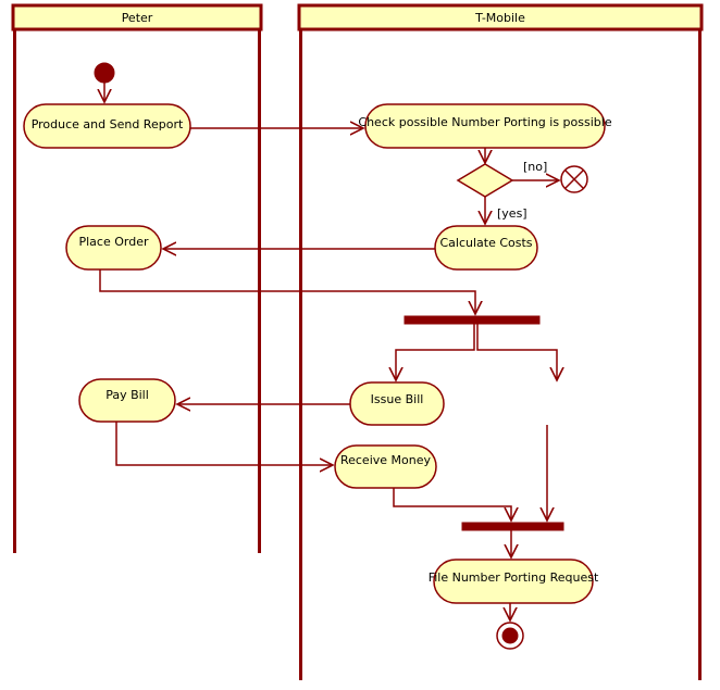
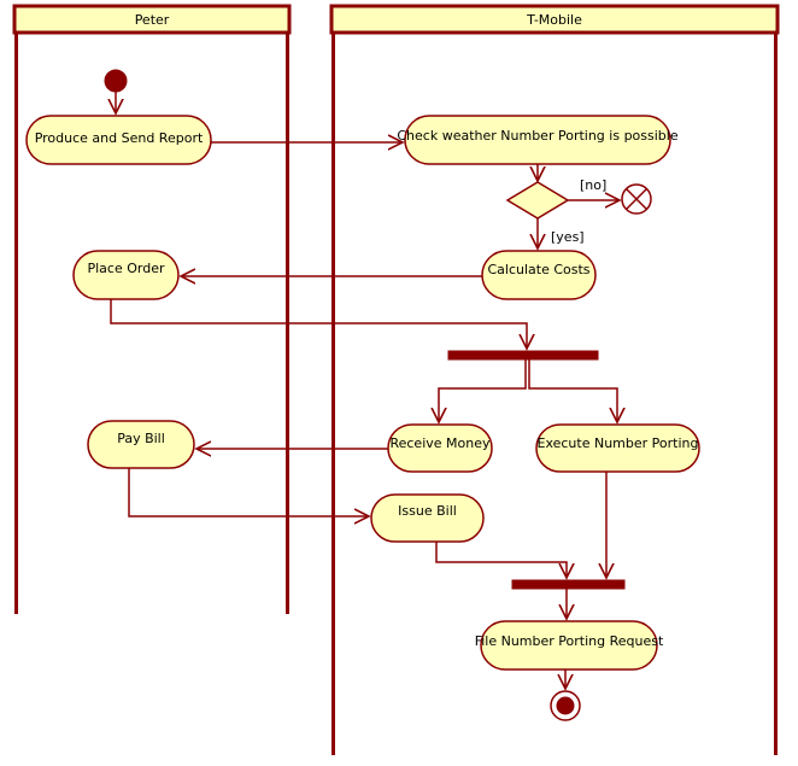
  Peter
  T-Mobile
  Produce and Send Report
- Check possible Number Porting is possible
+ Check weather Number Porting is possible
  [no]
  [yes]
  Calculate Costs
  Place Order
- Issue Bill
+ Receive Money
+ Execute Number Porting
  Pay Bill
- Receive Money
+ Issue Bill
  File Number Porting Request
